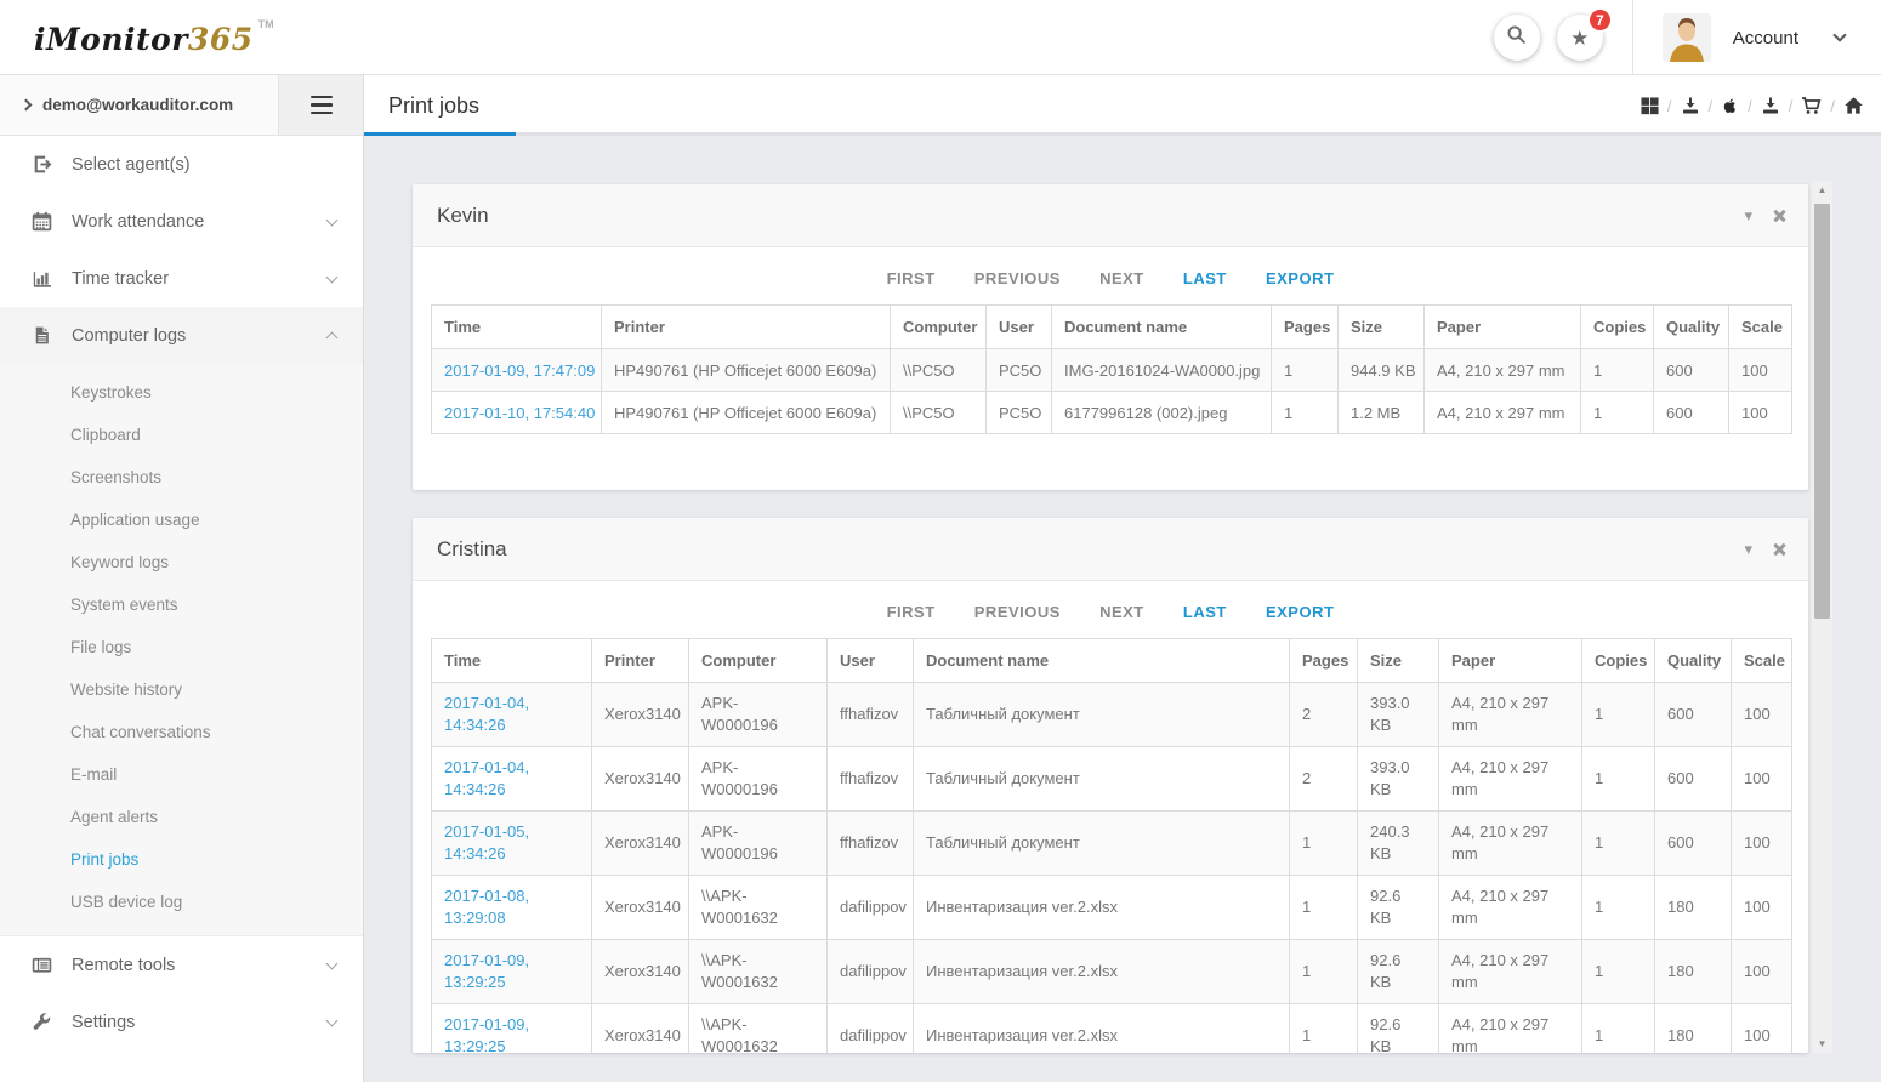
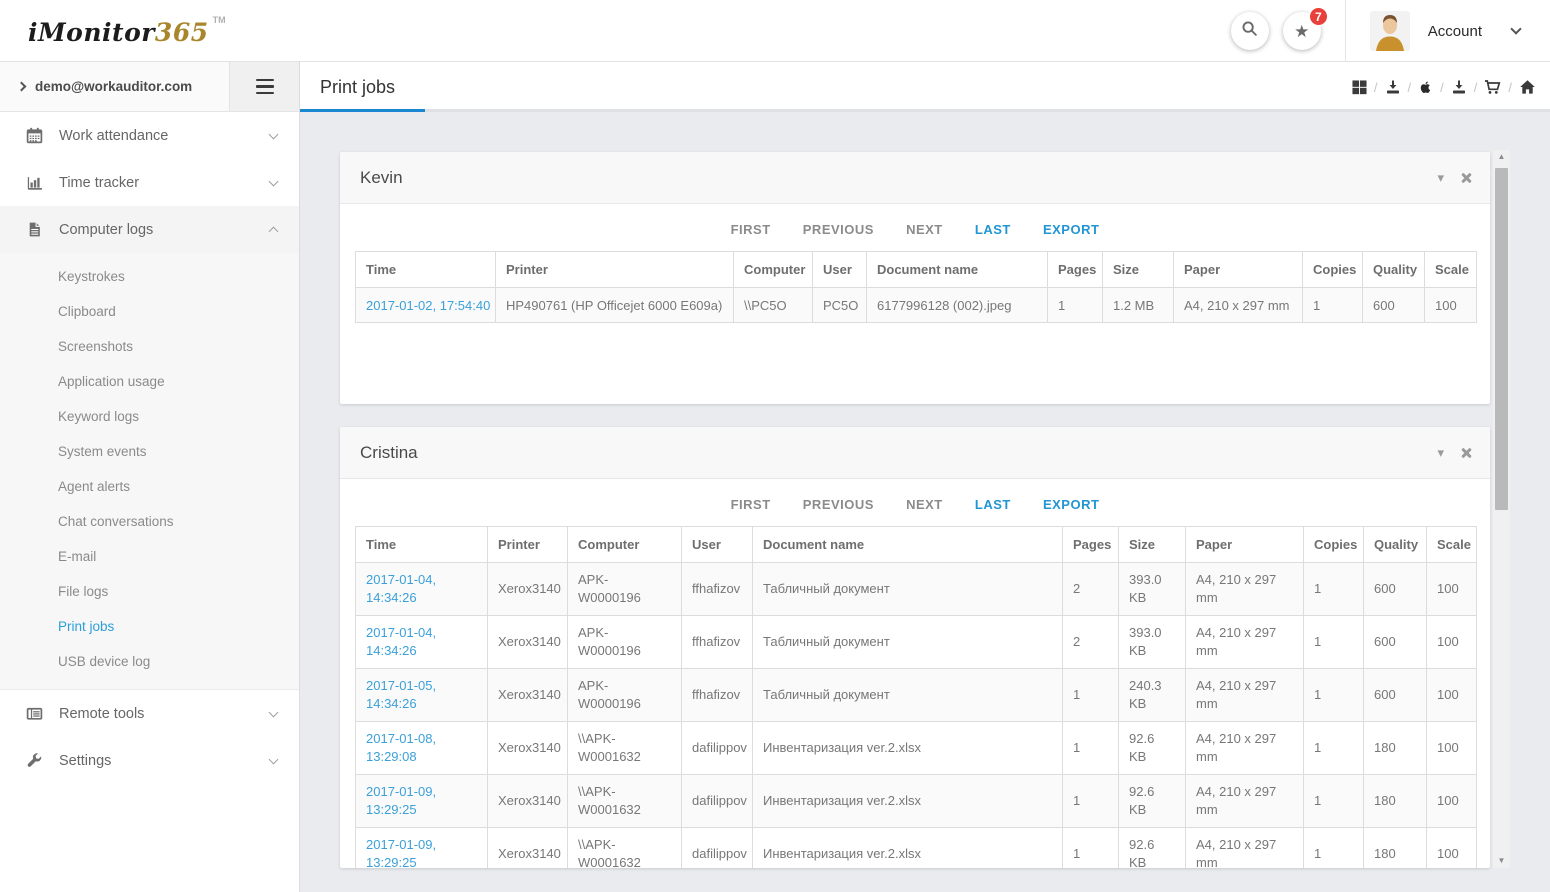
  iMonitor365 TM
  ★
  7
  Account
  demo@workauditor.com
- Select agent(s)
  Work attendance
  Time tracker
  Computer logs
  Keystrokes
  Clipboard
  Screenshots
  Application usage
  Keyword logs
  System events
- File logs
+ Agent alerts
- Website history
  Chat conversations
  E-mail
- Agent alerts
+ File logs
  Print jobs
  USB device log
  Remote tools
  Settings
  Print jobs
  /
  /
  /
  /
  /
  Kevin
  ▾
  FIRST PREVIOUS NEXT LAST EXPORT
  Time	Printer	Computer	User	Document name	Pages	Size	Paper	Copies	Quality	Scale
- 2017-01-09, 17:47:09	HP490761 (HP Officejet 6000 E609a)	\\PC5O	PC5O	IMG-20161024-WA0000.jpg	1	944.9 KB	A4, 210 x 297 mm	1	600	100
- 2017-01-10, 17:54:40	HP490761 (HP Officejet 6000 E609a)	\\PC5O	PC5O	6177996128 (002).jpeg	1	1.2 MB	A4, 210 x 297 mm	1	600	100
+ 2017-01-02, 17:54:40	HP490761 (HP Officejet 6000 E609a)	\\PC5O	PC5O	6177996128 (002).jpeg	1	1.2 MB	A4, 210 x 297 mm	1	600	100
  Cristina
  ▾
  FIRST PREVIOUS NEXT LAST EXPORT
  Time	Printer	Computer	User	Document name	Pages	Size	Paper	Copies	Quality	Scale
  2017-01-04, 14:34:26	Xerox3140	APK-W0000196	ffhafizov	Табличный документ	2	393.0 KB	A4, 210 x 297 mm	1	600	100
  2017-01-04, 14:34:26	Xerox3140	APK-W0000196	ffhafizov	Табличный документ	2	393.0 KB	A4, 210 x 297 mm	1	600	100
  2017-01-05, 14:34:26	Xerox3140	APK-W0000196	ffhafizov	Табличный документ	1	240.3 KB	A4, 210 x 297 mm	1	600	100
  2017-01-08, 13:29:08	Xerox3140	\\APK-W0001632	dafilippov	Инвентаризация ver.2.xlsx	1	92.6 KB	A4, 210 x 297 mm	1	180	100
  2017-01-09, 13:29:25	Xerox3140	\\APK-W0001632	dafilippov	Инвентаризация ver.2.xlsx	1	92.6 KB	A4, 210 x 297 mm	1	180	100
  2017-01-09, 13:29:25	Xerox3140	\\APK-W0001632	dafilippov	Инвентаризация ver.2.xlsx	1	92.6 KB	A4, 210 x 297 mm	1	180	100
  ▲
  ▼
